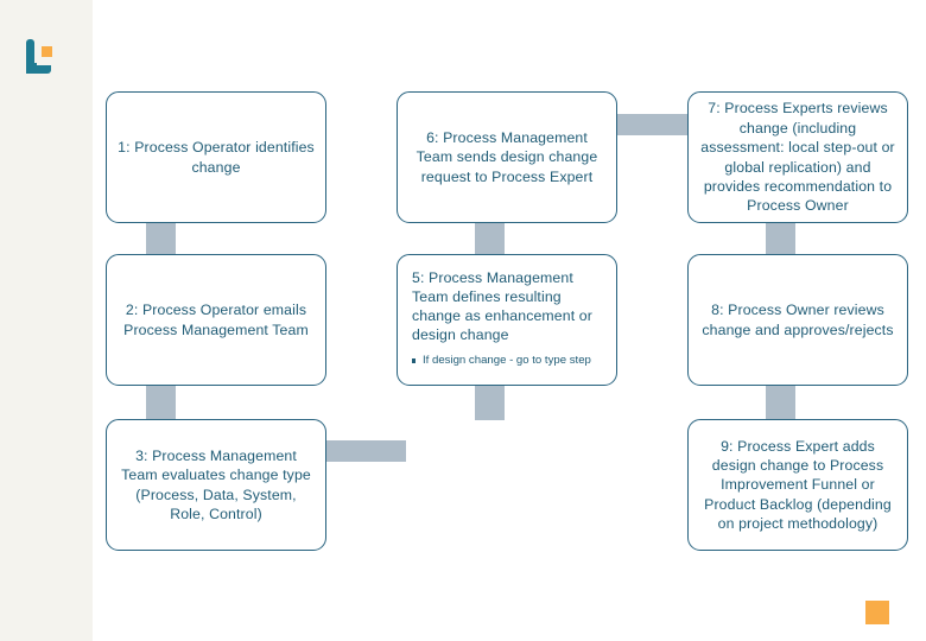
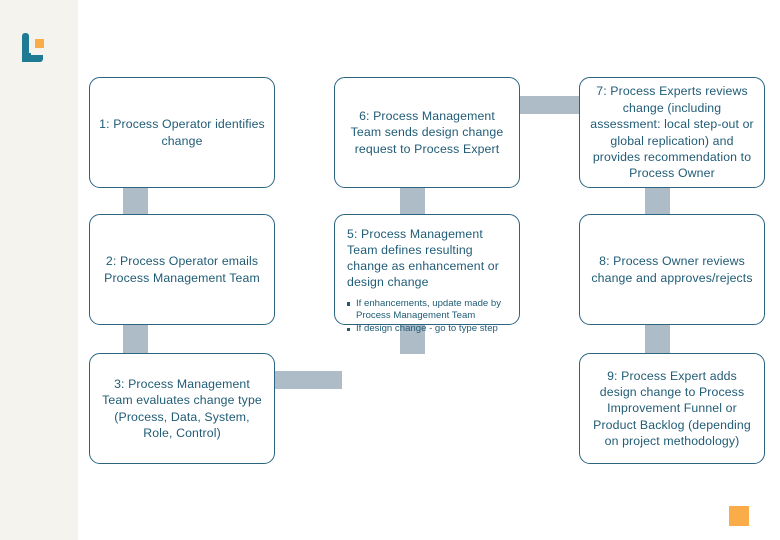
  1: Process Operator identifies change
  2: Process Operator emails Process Management Team
  3: Process Management Team evaluates change type (Process, Data, System, Role, Control)
  6: Process Management Team sends design change request to Process Expert
  5: Process Management Team defines resulting change as enhancement or design change
+ If enhancements, update made by Process Management Team
  If design change - go to type step
  7: Process Experts reviews change (including assessment: local step-out or global replication) and provides recommendation to Process Owner
  8: Process Owner reviews change and approves/rejects
  9: Process Expert adds design change to Process Improvement Funnel or Product Backlog (depending on project methodology)
